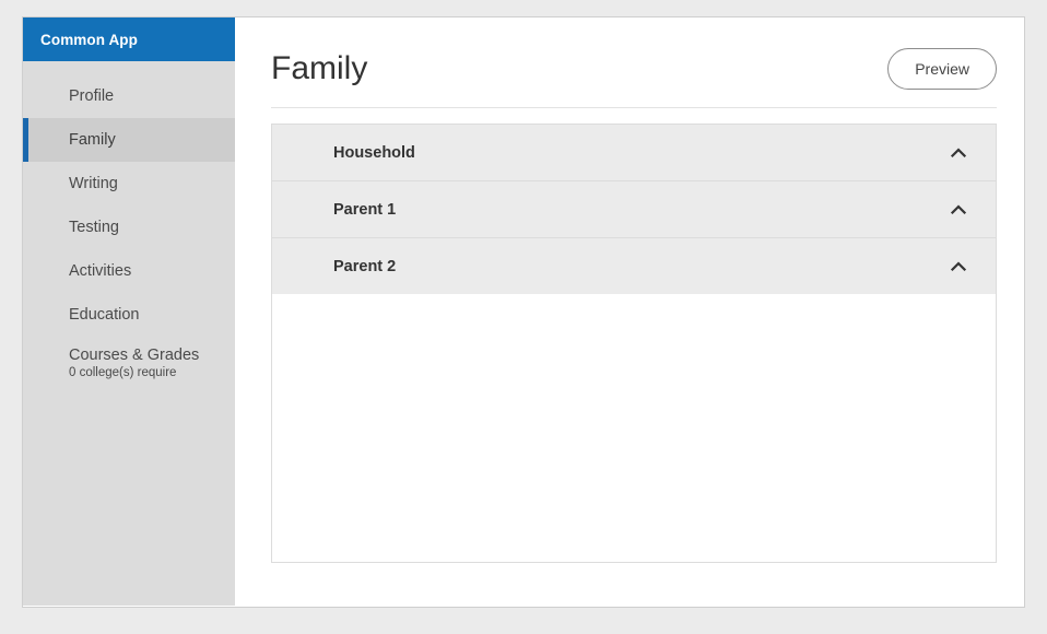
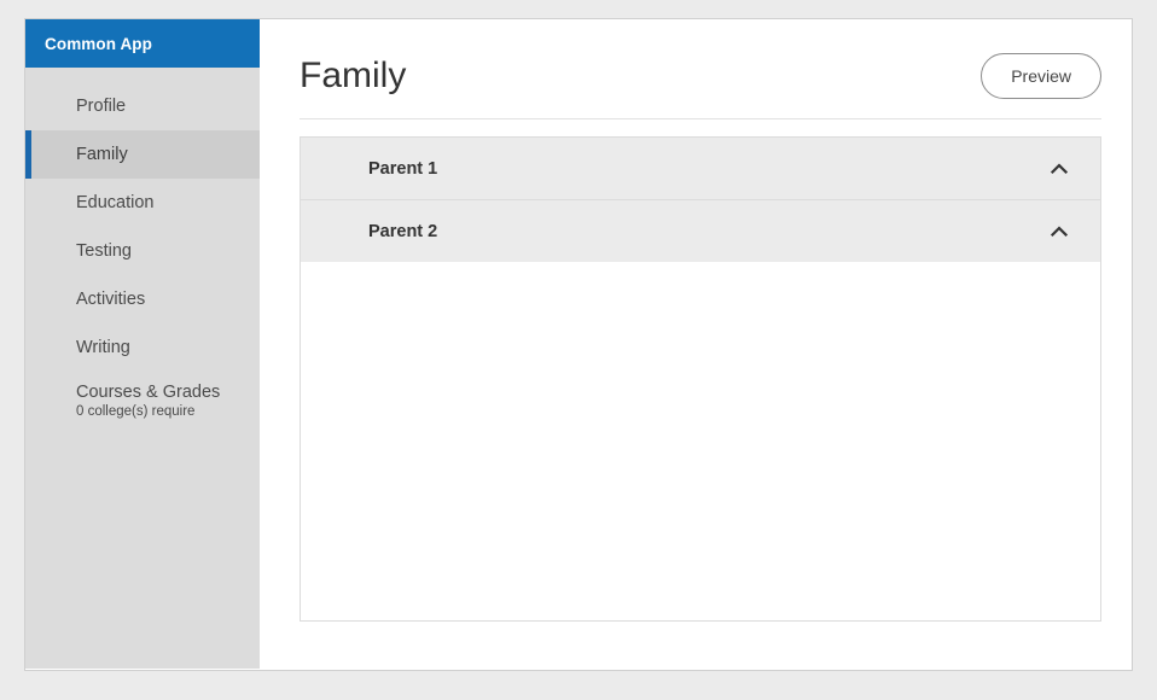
  Common App
  Profile
  Family
- Writing
+ Education
  Testing
  Activities
- Education
+ Writing
  Courses & Grades
  0 college(s) require
  Family
  Preview
- Household
  Parent 1
  Parent 2
